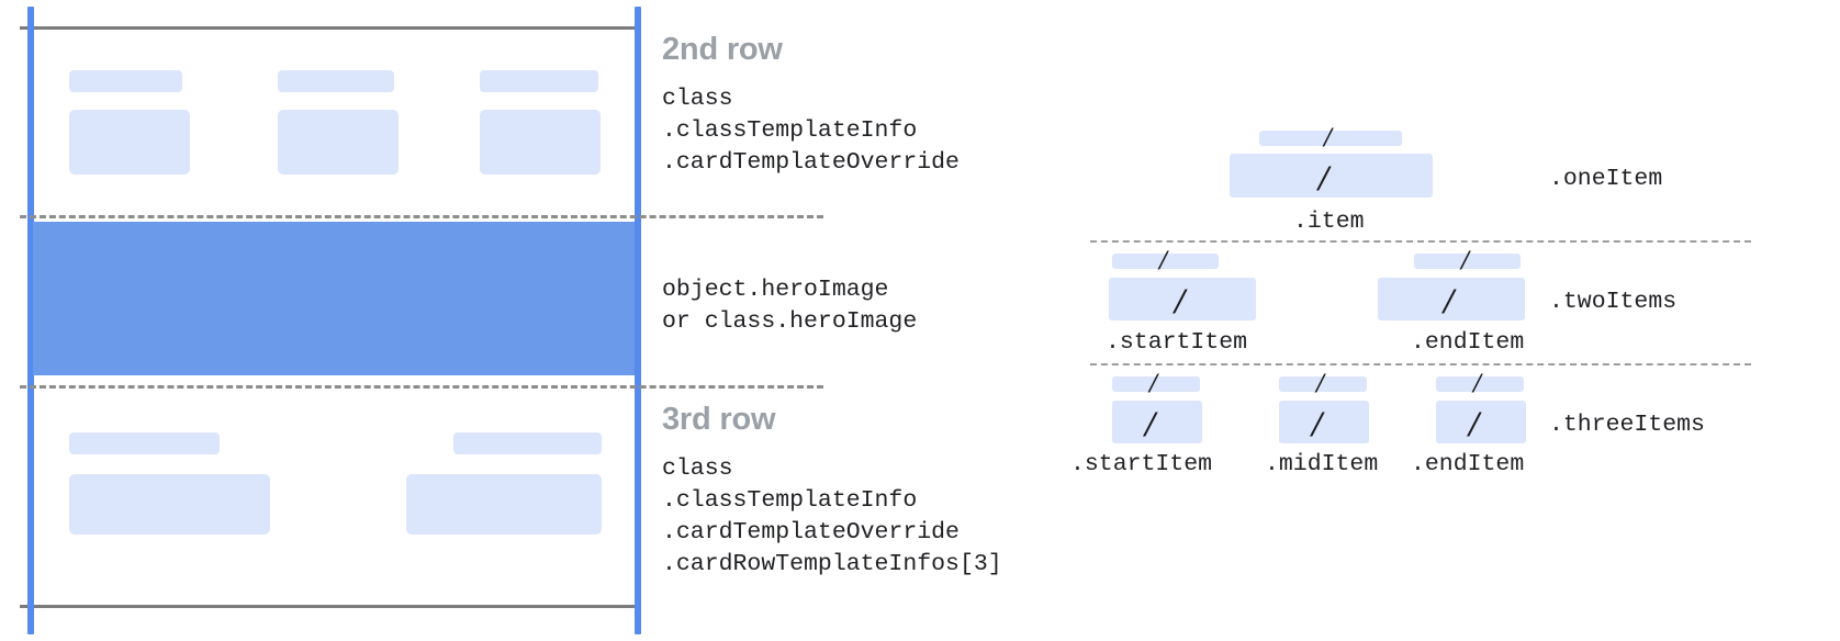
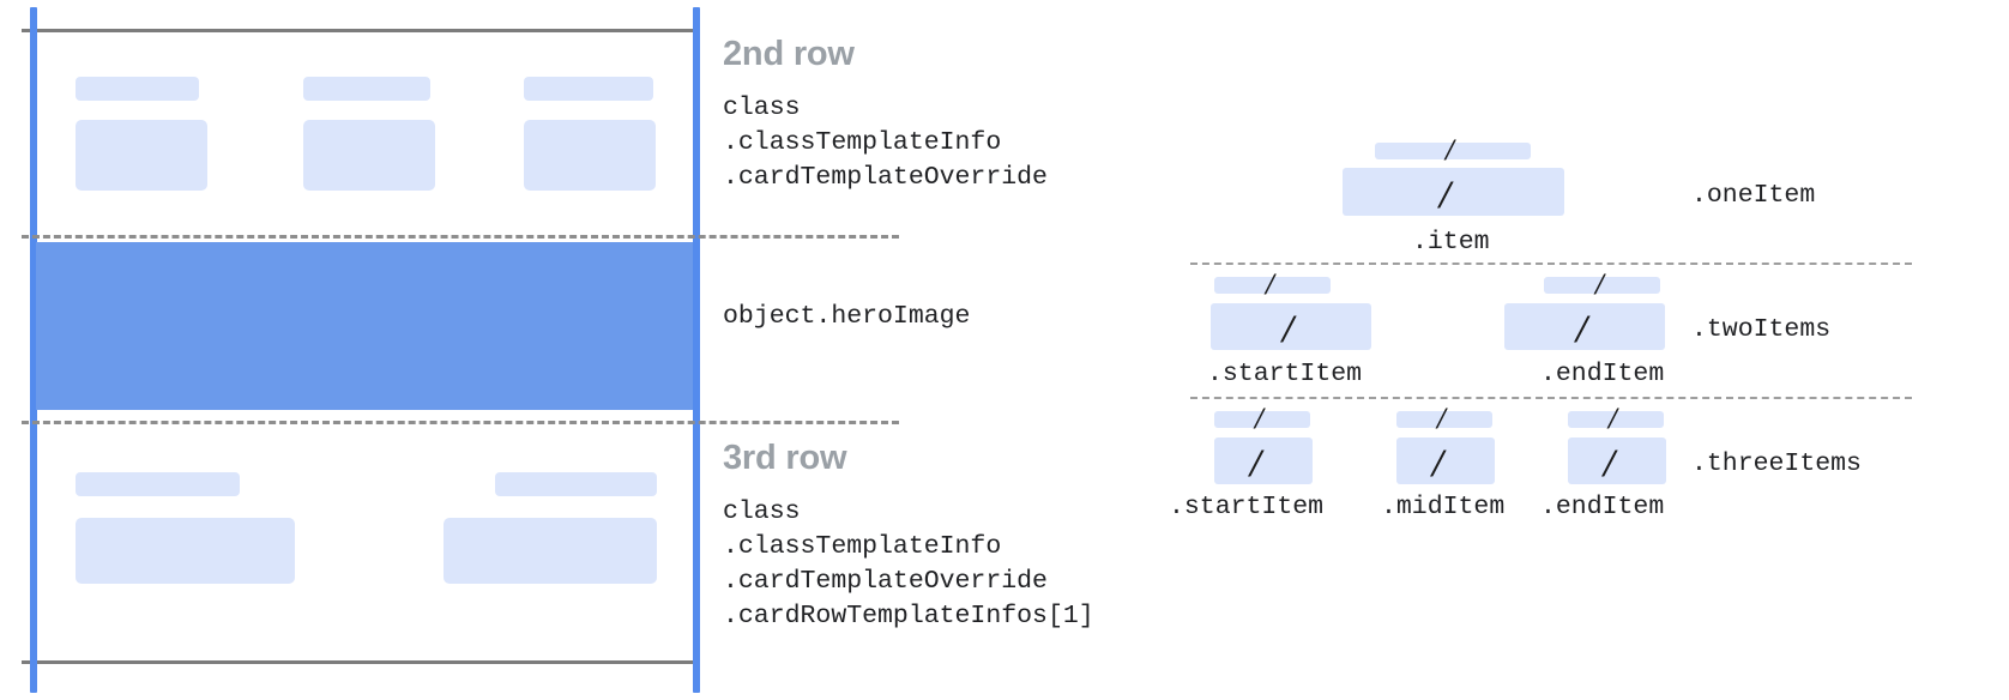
  2nd row
  class
  .classTemplateInfo
  .cardTemplateOverride
  object.heroImage
- or class.heroImage
  3rd row
  class
  .classTemplateInfo
  .cardTemplateOverride
- .cardRowTemplateInfos[3]
+ .cardRowTemplateInfos[1]
  /
  /
  .item
  .oneItem
  /
  /
  .startItem
  /
  /
  .endItem
  .twoItems
  /
  /
  .startItem
  /
  /
  .midItem
  /
  /
  .endItem
  .threeItems
